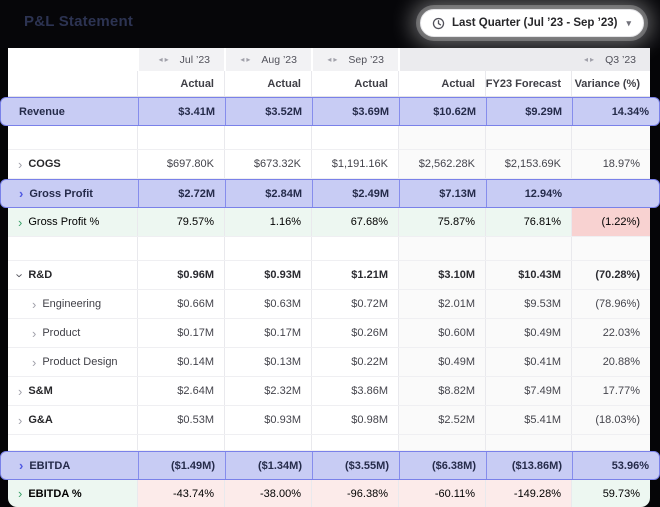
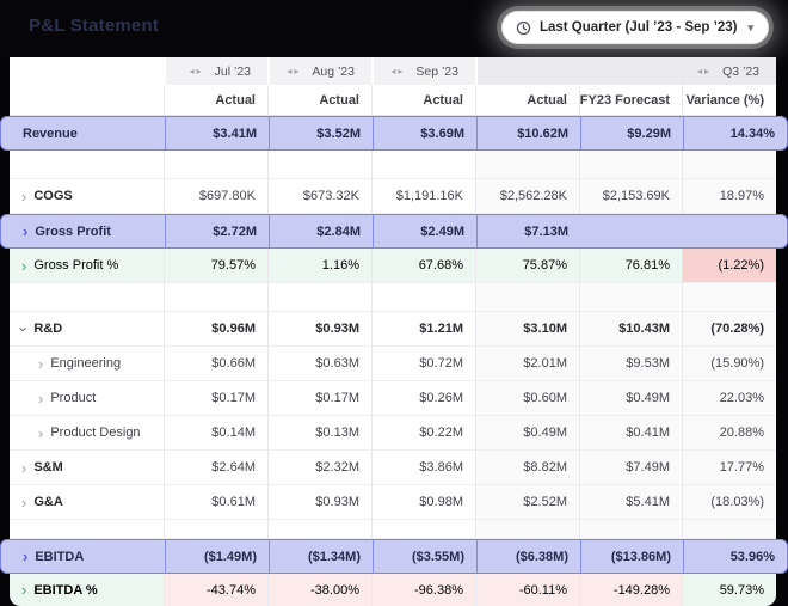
  P&L Statement
  Last Quarter (Jul ’23 - Sep ’23)
  ▾
  ◂▸
  Jul ’23
  ◂▸
  Aug ’23
  ◂▸
  Sep ’23
  ◂▸
  Q3 ’23
  Actual
  Actual
  Actual
  Actual
  FY23 Forecast
  Variance (%)
  Revenue
  $3.41M
  $3.52M
  $3.69M
  $10.62M
  $9.29M
  14.34%
  ›
  COGS
  $697.80K
  $673.32K
  $1,191.16K
  $2,562.28K
  $2,153.69K
  18.97%
  ›
  Gross Profit
  $2.72M
  $2.84M
  $2.49M
  $7.13M
- 12.94%
  ›
  Gross Profit %
  79.57%
  1.16%
  67.68%
  75.87%
  76.81%
  (1.22%)
  R&D
  $0.96M
  $0.93M
  $1.21M
  $3.10M
  $10.43M
  (70.28%)
  ›
  Engineering
  $0.66M
  $0.63M
  $0.72M
  $2.01M
  $9.53M
- (78.96%)
+ (15.90%)
  ›
  Product
  $0.17M
  $0.17M
  $0.26M
  $0.60M
  $0.49M
  22.03%
  ›
  Product Design
  $0.14M
  $0.13M
  $0.22M
  $0.49M
  $0.41M
  20.88%
  ›
  S&M
  $2.64M
  $2.32M
  $3.86M
  $8.82M
  $7.49M
  17.77%
  ›
  G&A
- $0.53M
+ $0.61M
  $0.93M
  $0.98M
  $2.52M
  $5.41M
  (18.03%)
  ›
  EBITDA
  ($1.49M)
  ($1.34M)
  ($3.55M)
  ($6.38M)
  ($13.86M)
  53.96%
  ›
  EBITDA %
  -43.74%
  -38.00%
  -96.38%
  -60.11%
  -149.28%
  59.73%
